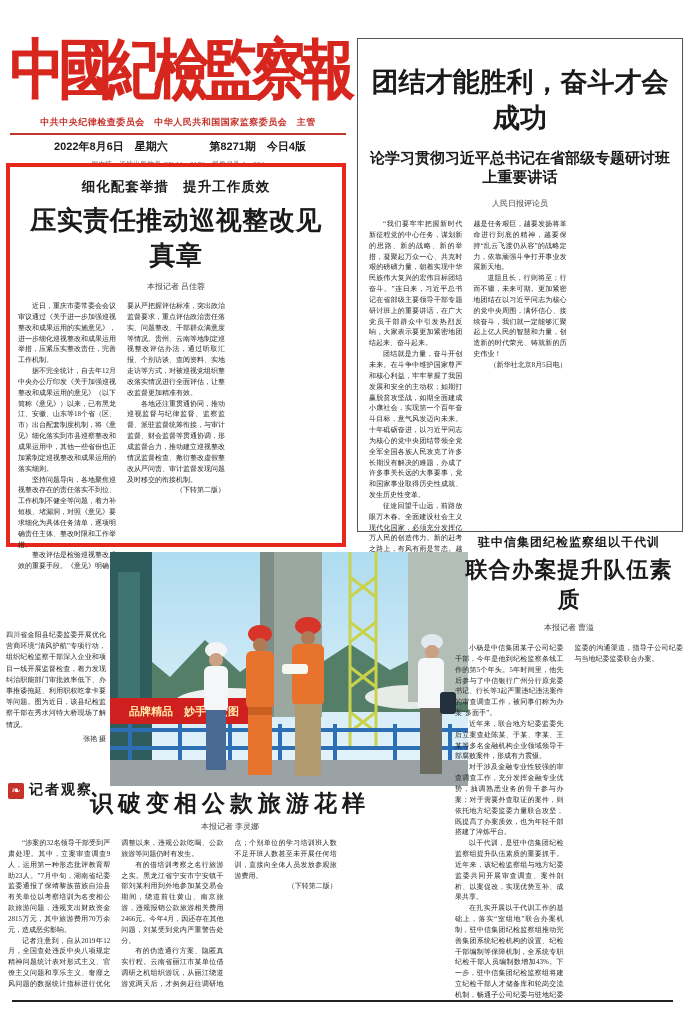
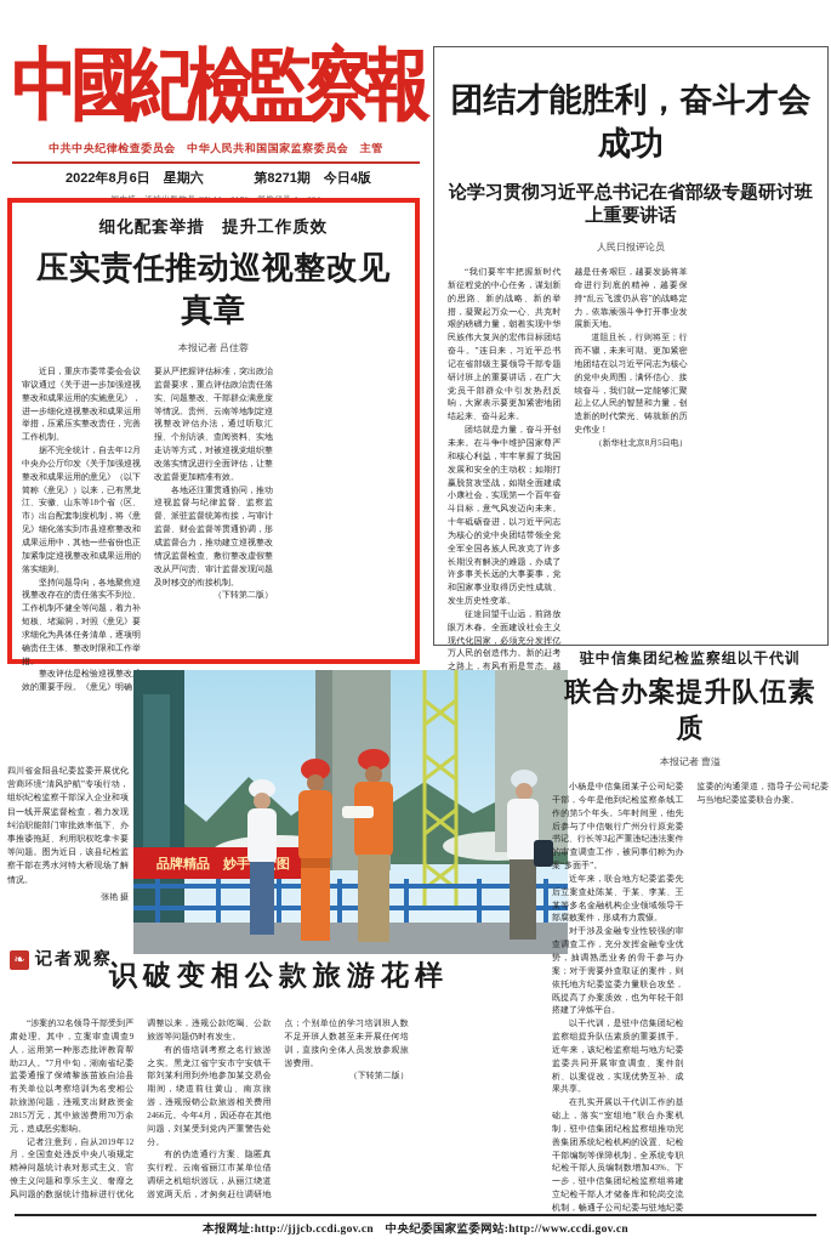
  中國紀檢監察報
  中共中央纪律检查委员会 中华人民共和国国家监察委员会 主管
  2022年8月6日 星期六
  第8271期 今日4版
  团结才能胜利，奋斗才会成功
  论学习贯彻习近平总书记在省部级专题研讨班上重要讲话
  人民日报评论员
  “我们要牢牢把握新时代新征程党的中心任务，谋划新的思路、新的战略、新的举措，凝聚起万众一心、共克时艰的磅礴力量，朝着实现中华民族伟大复兴的宏伟目标团结奋斗。”连日来，习近平总书记在省部级主要领导干部专题研讨班上的重要讲话，在广大党员干部群众中引发热烈反响，大家表示要更加紧密地团结起来、奋斗起来。
  团结就是力量，奋斗开创未来。在斗争中维护国家尊严和核心利益，牢牢掌握了我国发展和安全的主动权；如期打赢脱贫攻坚战，如期全面建成小康社会，实现第一个百年奋斗目标，意气风发迈向未来。十年砥砺奋进，以习近平同志为核心的党中央团结带领全党全军全国各族人民攻克了许多长期没有解决的难题，办成了许多事关长远的大事要事，党和国家事业取得历史性成就、发生历史性变革。
  征途回望千山远，前路放眼万木春。全面建设社会主义现代化国家，必须充分发挥亿万人民的创造伟力。新的赶考之路上，有风有雨是常态。越越是任务艰巨，越要发扬将革命进行到底的精神，越要保持“乱云飞渡仍从容”的战略定力，依靠顽强斗争打开事业发展新天地。
  道阻且长，行则将至；行而不辍，未来可期。更加紧密地团结在以习近平同志为核心的党中央周围，满怀信心、接续奋斗，我们就一定能够汇聚起上亿人民的智慧和力量，创造新的时代荣光、铸就新的历史伟业！
  （新华社北京8月5日电）
  细化配套举措 提升工作质效
  压实责任推动巡视整改见真章
  本报记者 吕佳蓉
  近日，重庆市委常委会会议审议通过《关于进一步加强巡视整改和成果运用的实施意见》，进一步细化巡视整改和成果运用举措，压紧压实整改责任，完善工作机制。
  据不完全统计，自去年12月中央办公厅印发《关于加强巡视整改和成果运用的意见》（以下简称《意见》）以来，已有黑龙江、安徽、山东等18个省（区、市）出台配套制度机制，将《意见》细化落实到市县巡察整改和成果运用中，其他一些省份也正加紧制定巡视整改和成果运用的落实细则。
  坚持问题导向，各地聚焦巡视整改存在的责任落实不到位、工作机制不健全等问题，着力补短板、堵漏洞，对照《意见》要求细化为具体任务清单，逐项明确责任主体、整改时限和工作举措。
  整改评估是检验巡视整改效的重要手段。《意见》明确要从严把握评估标准，突出政治监督要求，重点评估政治责任落实、问题整改、干部群众满意度等情况。贵州、云南等地制定巡视整改评估办法，通过听取汇报、个别访谈、查阅资料、实地走访等方式，对被巡视党组织整改落实情况进行全面评估，让整改监督更加精准有效。
  各地还注重贯通协同，推动巡视监督与纪律监督、监察监督、派驻监督统筹衔接，与审计监督、财会监督等贯通协调，形成监督合力，推动建立巡视整改情况监督检查、敷衍整改虚假整改从严问责、审计监督发现问题及时移交的衔接机制。
  （下转第二版）
  品牌精品 妙手图
  四川省金阳县纪委监委开展优化营商环境“清风护航”专项行动，组织纪检监察干部深入企业和项目一线开展监督检查，着力发现纠治职能部门审批效率低下、办事推诿拖延、利用职权吃拿卡要等问题。图为近日，该县纪检监察干部在秀水河特大桥现场了解情况。
  张艳 摄
  ❧
  记者观察
  识破变相公款旅游花样
- 本报记者 李灵娜
  “涉案的32名领导干部受到严肃处理。其中，立案审查调查9人，运用第一种形态批评教育帮助23人。”7月中旬，湖南省纪委监委通报了保靖黎族苗族自治县有关单位以考察培训为名变相公款旅游问题，违规支出财政资金2815万元，其中旅游费用70万余元，造成恶劣影响。
  记者注意到，自从2019年12月，全国查处违反中央八项规定精神问题统计表对形式主义、官僚主义问题和享乐主义、奢靡之风问题的数据统计指标进行优化调整以来，违规公款吃喝、公款旅游等问题仍时有发生。
  有的借培训考察之名行旅游之实。黑龙江省宁安市宁安镇干部刘某利用到外地参加某交易会期间，绕道前往黄山、南京旅游，违规报销公款旅游相关费用2466元。今年4月，因还存在其他问题，刘某受到党内严重警告处分。
  有的伪造通行方案、隐匿真实行程。云南省丽江市某单位借调研之机组织游玩，从丽江绕道游览两天后，才匆匆赶往调研地点；个别单位的学习培训班人数不足开班人数甚至未开展任何培训，直接向全体人员发放参观旅游费用。
  （下转第二版）
  驻中信集团纪检监察组以干代训
  联合办案提升队伍素质
  本报记者 曹溢
  小杨是中信集团某子公司纪委干部，今年是他到纪检监察条线工作的第5个年头。5年时间里，他先后参与了中信银行广州分行原党委书记、行长等3起严重违纪违法案件的审查调查工作，被同事们称为办案“多面手”。
  近年来，联合地方纪委监委先后立案查处陈某、于某、李某、王某等多名金融机构企业领域领导干部腐败案件，形成有力震慑。
  对于涉及金融专业性较强的审查调查工作，充分发挥金融专业优势，抽调熟悉业务的骨干参与办案；对于需要外查取证的案件，则依托地方纪委监委力量联合攻坚，既提高了办案质效，也为年轻干部搭建了淬炼平台。
  以干代训，是驻中信集团纪检监察组提升队伍素质的重要抓手。近年来，该纪检监察组与地方纪委监委共同开展审查调查、案件剖析、以案促改，实现优势互补、成果共享。
  在扎实开展以干代训工作的基础上，落实“室组地”联合办案机制，驻中信集团纪检监察组推动完善集团系统纪检机构的设置、纪检干部编制等保障机制，全系统专职纪检干部人员编制数增加43%。下一步，驻中信集团纪检监察组将建立纪检干部人才储备库和轮岗交流机制，畅通子公司纪委与驻地纪委监委的沟通渠道，指导子公司纪委与当地纪委监委联合办案。
+ 本报网址:http://jjjcb.ccdi.gov.cn 中央纪委国家监委网站:http://www.ccdi.gov.cn
